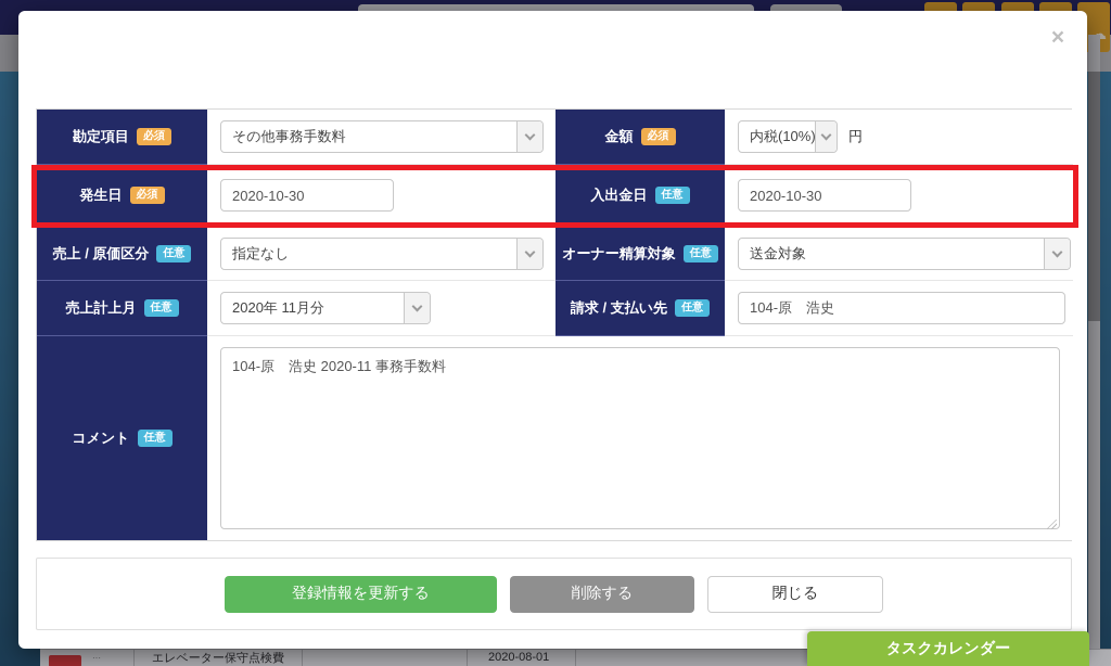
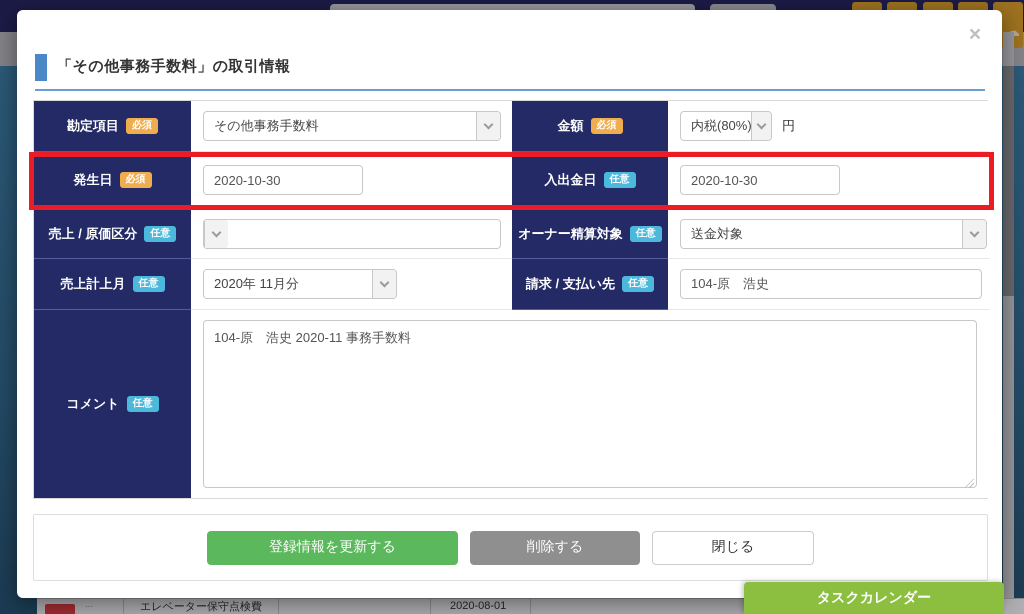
  ···
  エレベーター保守点検費
  2020-08-01
  ×
+ 「その他事務手数料」の取引情報
  勘定項目
  必須
  その他事務手数料
  金額
  必須
- 内税(10%)
+ 内税(80%)
  円
  発生日
  必須
  2020-10-30
  入出金日
  任意
  2020-10-30
  売上 / 原価区分
  任意
- 指定なし
  オーナー精算対象
  任意
  送金対象
  売上計上月
  任意
  2020年 11月分
  請求 / 支払い先
  任意
  104-原 浩史
  コメント
  任意
  104-原 浩史 2020-11 事務手数料
  登録情報を更新する
  削除する
  閉じる
  タスクカレンダー
